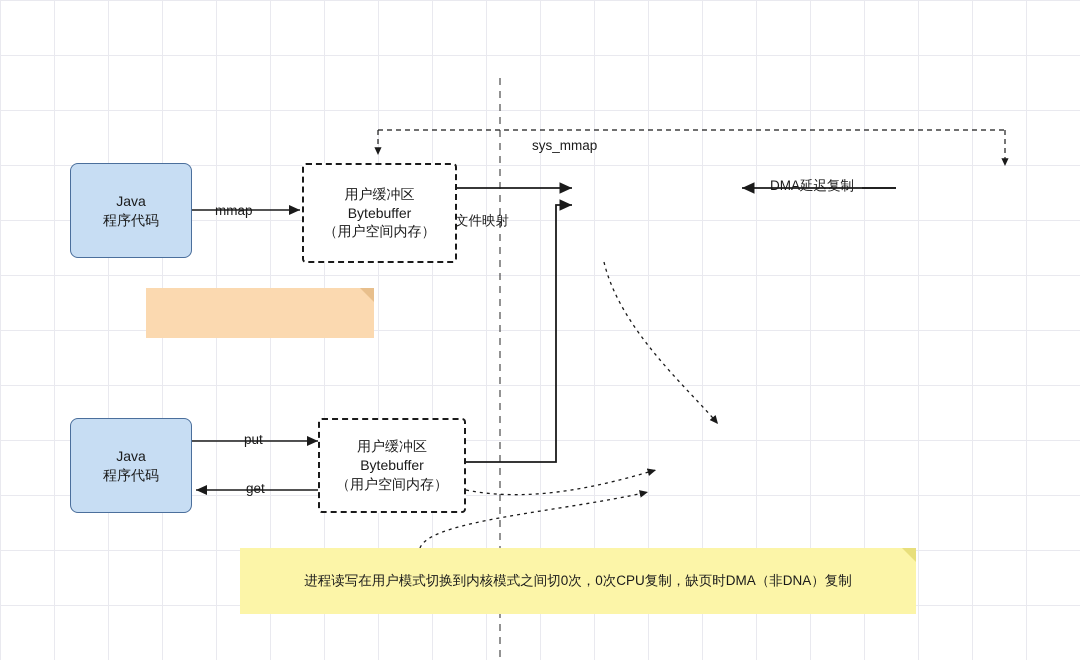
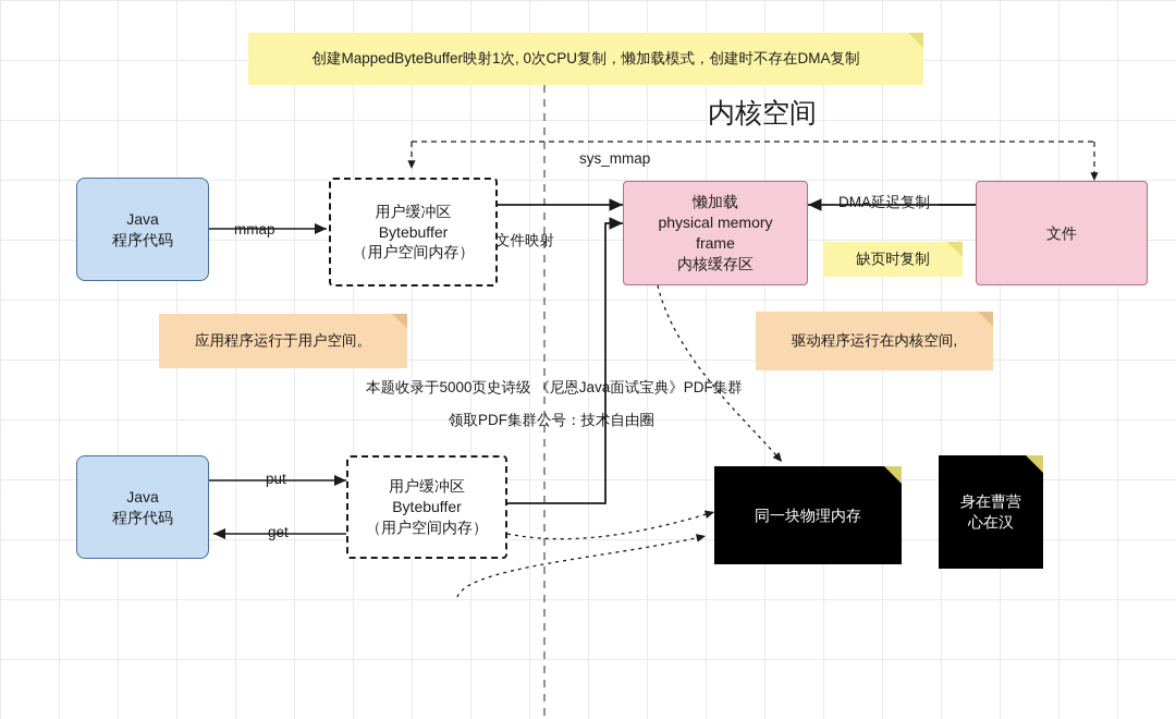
+ 内核空间
+ 创建MappedByteBuffer映射1次, 0次CPU复制，懒加载模式，创建时不存在DMA复制
  Java
  程序代码
  用户缓冲区
  Bytebuffer
  （用户空间内存）
+ 懒加载
+ physical memory
+ frame
+ 内核缓存区
+ 文件
  mmap
  sys_mmap
  文件映射
  DMA延迟复制
+ 缺页时复制
+ 应用程序运行于用户空间。
+ 驱动程序运行在内核空间,
+ 本题收录于5000页史诗级 《尼恩Java面试宝典》PDF集群
+ 领取PDF集群公号：技术自由圈
  Java
  程序代码
  用户缓冲区
  Bytebuffer
  （用户空间内存）
+ 同一块物理内存
+ 身在曹营
+ 心在汉
  put
  get
- 进程读写在用户模式切换到内核模式之间切0次，0次CPU复制，缺页时DMA（非DNA）复制
